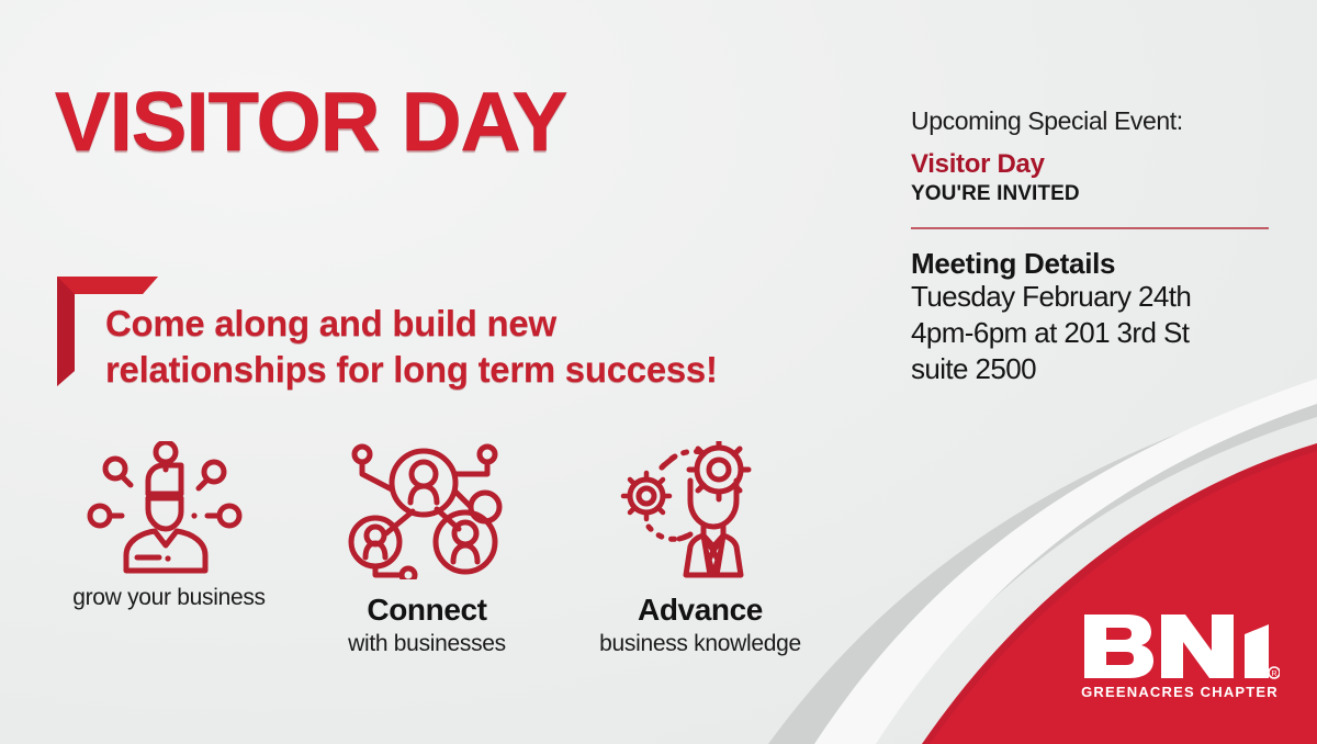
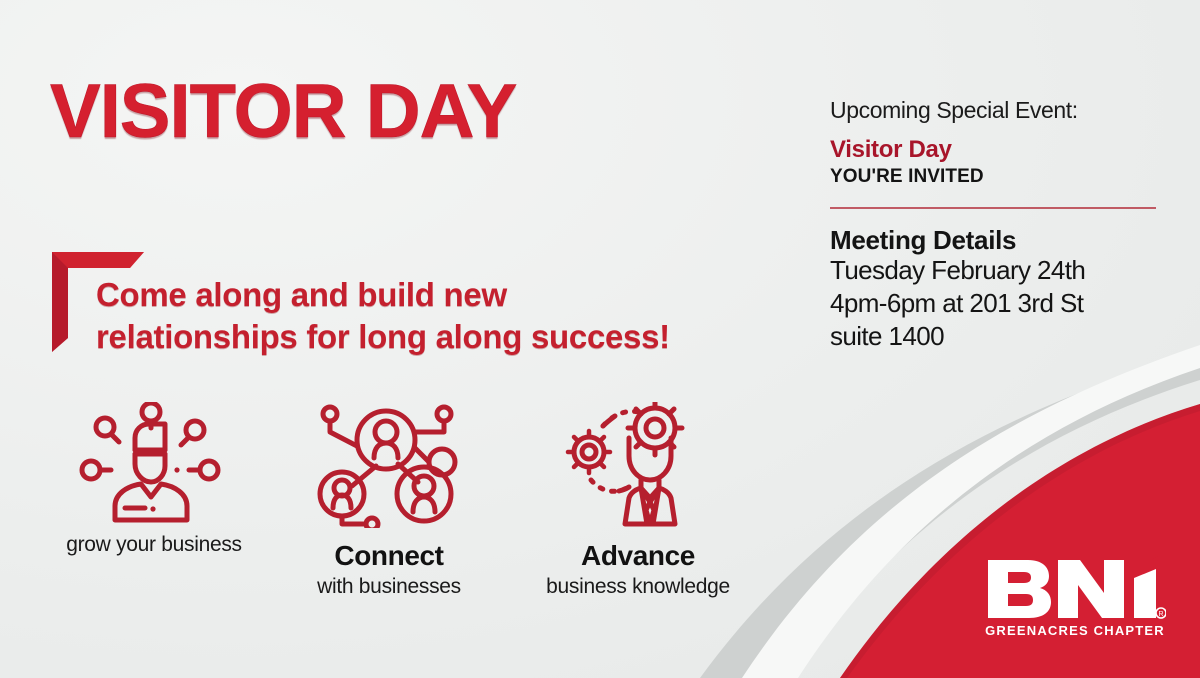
  VISITOR DAY
  Come along and build new
- relationships for long term success!
+ relationships for long along success!
  grow your business
  Connect
  with businesses
  Advance
  business knowledge
  Upcoming Special Event:
  Visitor Day
  YOU'RE INVITED
  Meeting Details
  Tuesday February 24th
  4pm-6pm at 201 3rd St
- suite 2500
+ suite 1400
  GREENACRES CHAPTER
